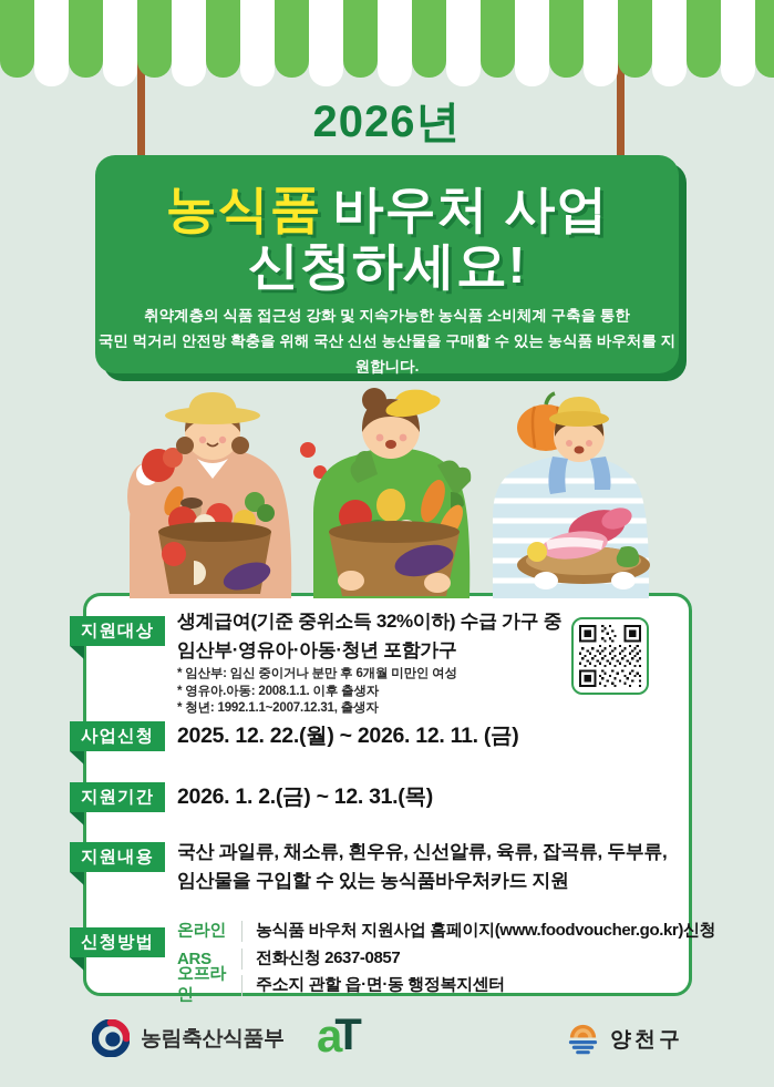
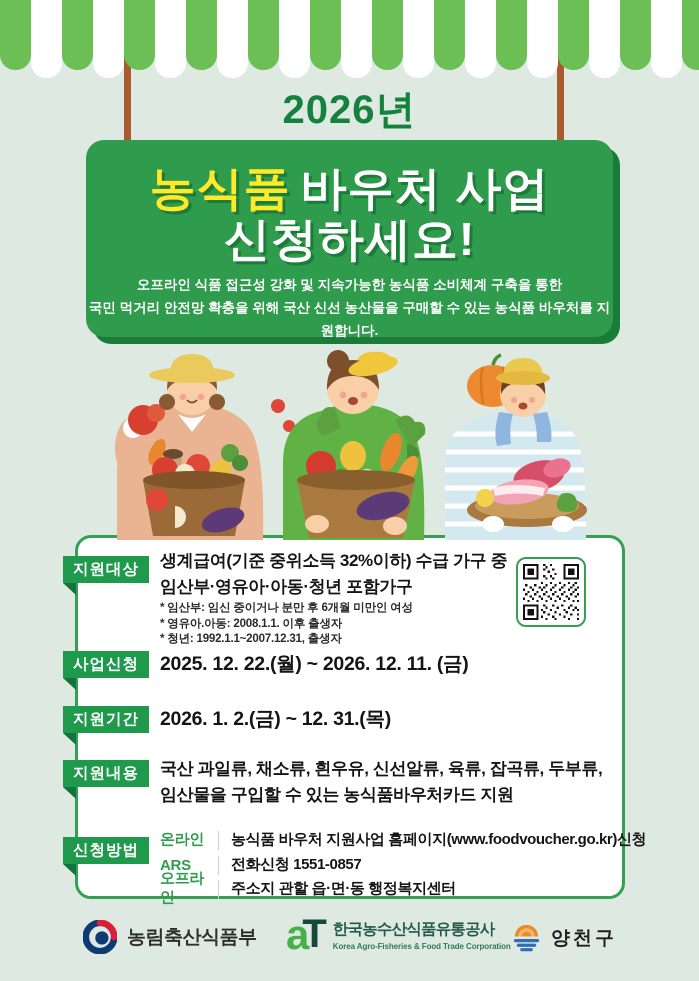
  2026년
  농식품 바우처 사업
  신청하세요!
- 취약계층의 식품 접근성 강화 및 지속가능한 농식품 소비체계 구축을 통한
+ 오프라인 식품 접근성 강화 및 지속가능한 농식품 소비체계 구축을 통한
  국민 먹거리 안전망 확충을 위해 국산 신선 농산물을 구매할 수 있는 농식품 바우처를 지원합니다.
  지원대상
  사업신청
  지원기간
  지원내용
  신청방법
  생계급여(기준 중위소득 32%이하) 수급 가구 중
  임산부·영유아·아동·청년 포함가구
  * 임산부: 임신 중이거나 분만 후 6개월 미만인 여성
  * 영유아.아동: 2008.1.1. 이후 출생자
  * 청년: 1992.1.1~2007.12.31, 출생자
  2025. 12. 22.(월) ~ 2026. 12. 11. (금)
  2026. 1. 2.(금) ~ 12. 31.(목)
  국산 과일류, 채소류, 흰우유, 신선알류, 육류, 잡곡류, 두부류,
  임산물을 구입할 수 있는 농식품바우처카드 지원
  온라인
  농식품 바우처 지원사업 홈페이지(www.foodvoucher.go.kr)신청
  ARS
- 전화신청 2637-0857
+ 전화신청 1551-0857
  오프라인
  주소지 관할 읍·면·동 행정복지센터
  농림축산식품부
  a
  T
+ 한국농수산식품유통공사
+ Korea Agro-Fisheries & Food Trade Corporation
  양천구
